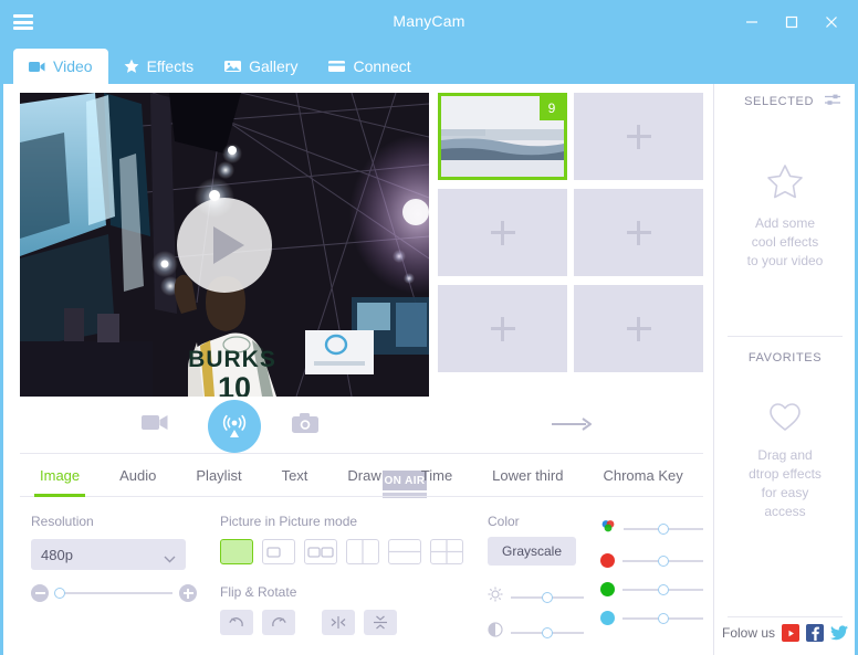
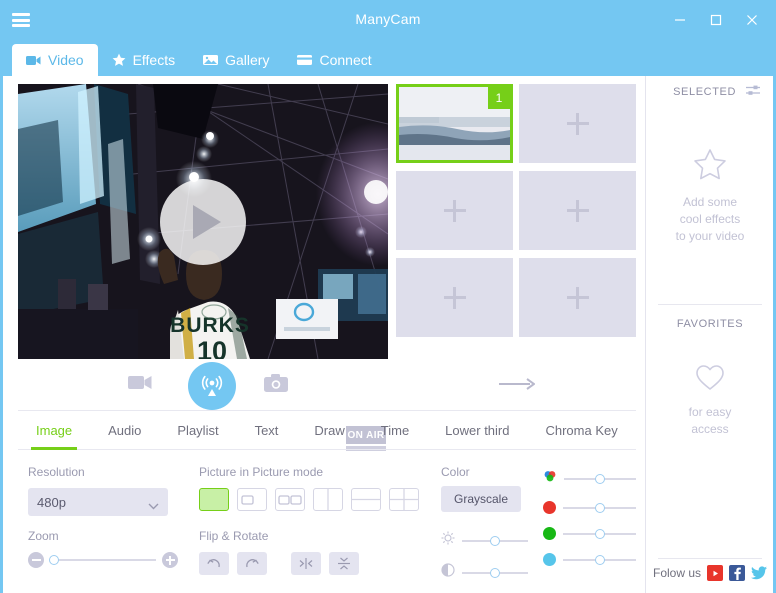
  ManyCam
  Video
  Effects
  Gallery
  Connect
  BURKS
  10
- 9
+ 1
  ON AIR
  Image
  Audio
  Playlist
  Text
  Draw
  Time
  Lower third
  Chroma Key
  Resolution
  480p
+ Zoom
  Picture in Picture mode
  Flip & Rotate
  Color
  Grayscale
  SELECTED
  Add some
  cool effects
  to your video
  FAVORITES
- Drag and
- dtrop effects
  for easy
  access
  Folow us
